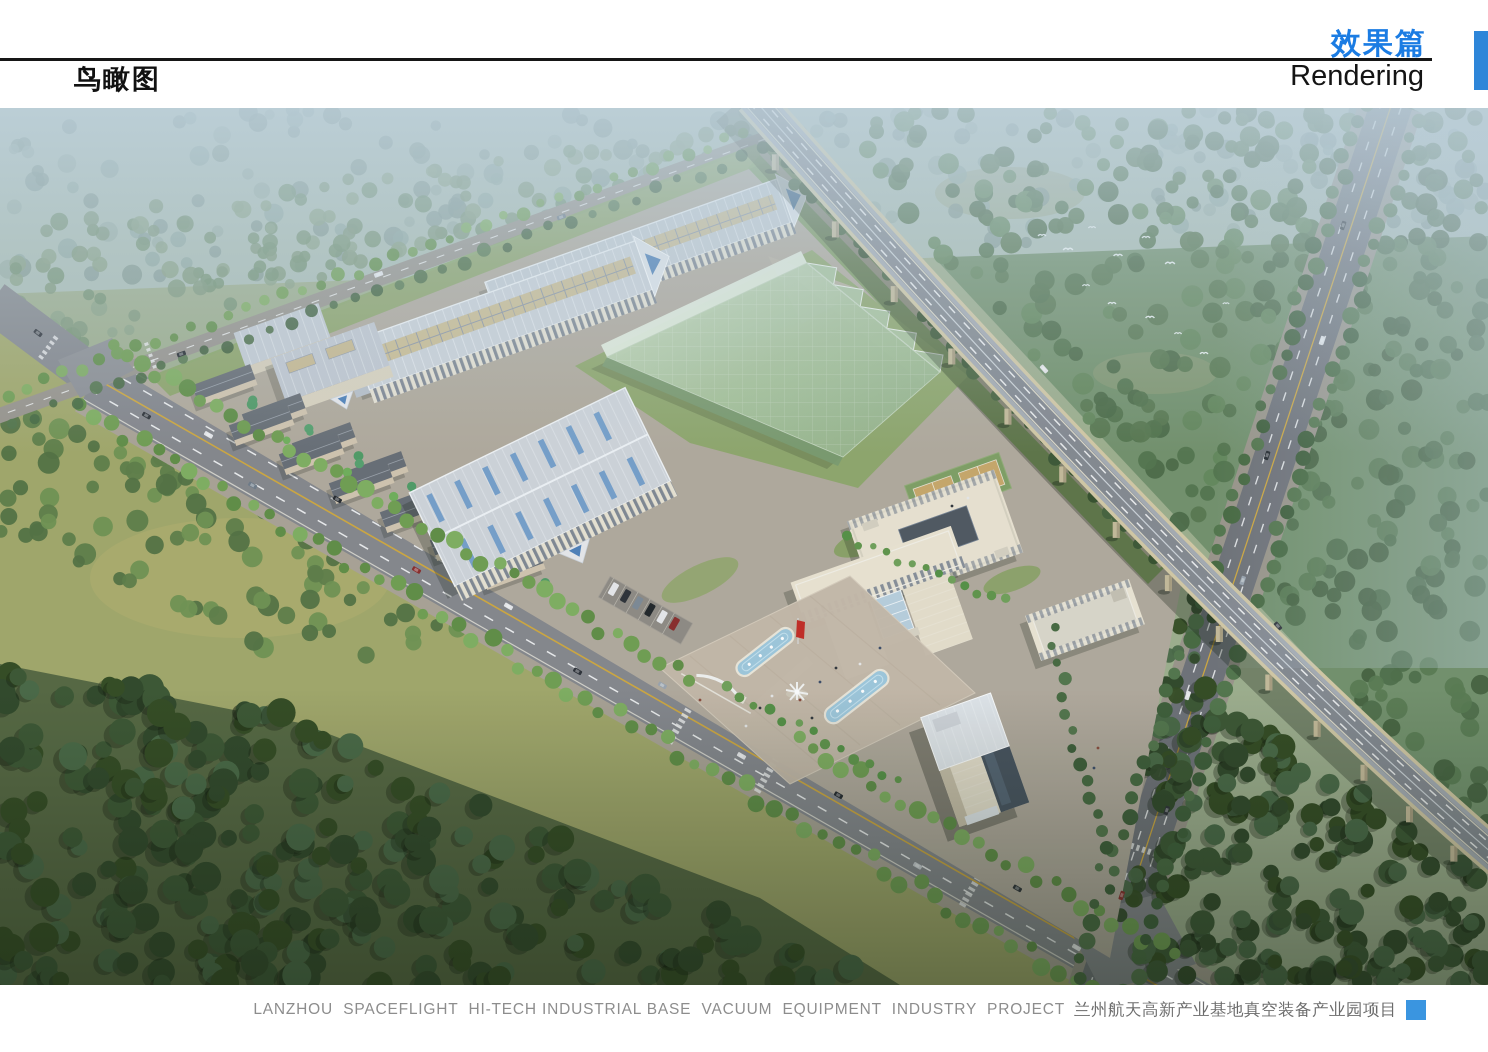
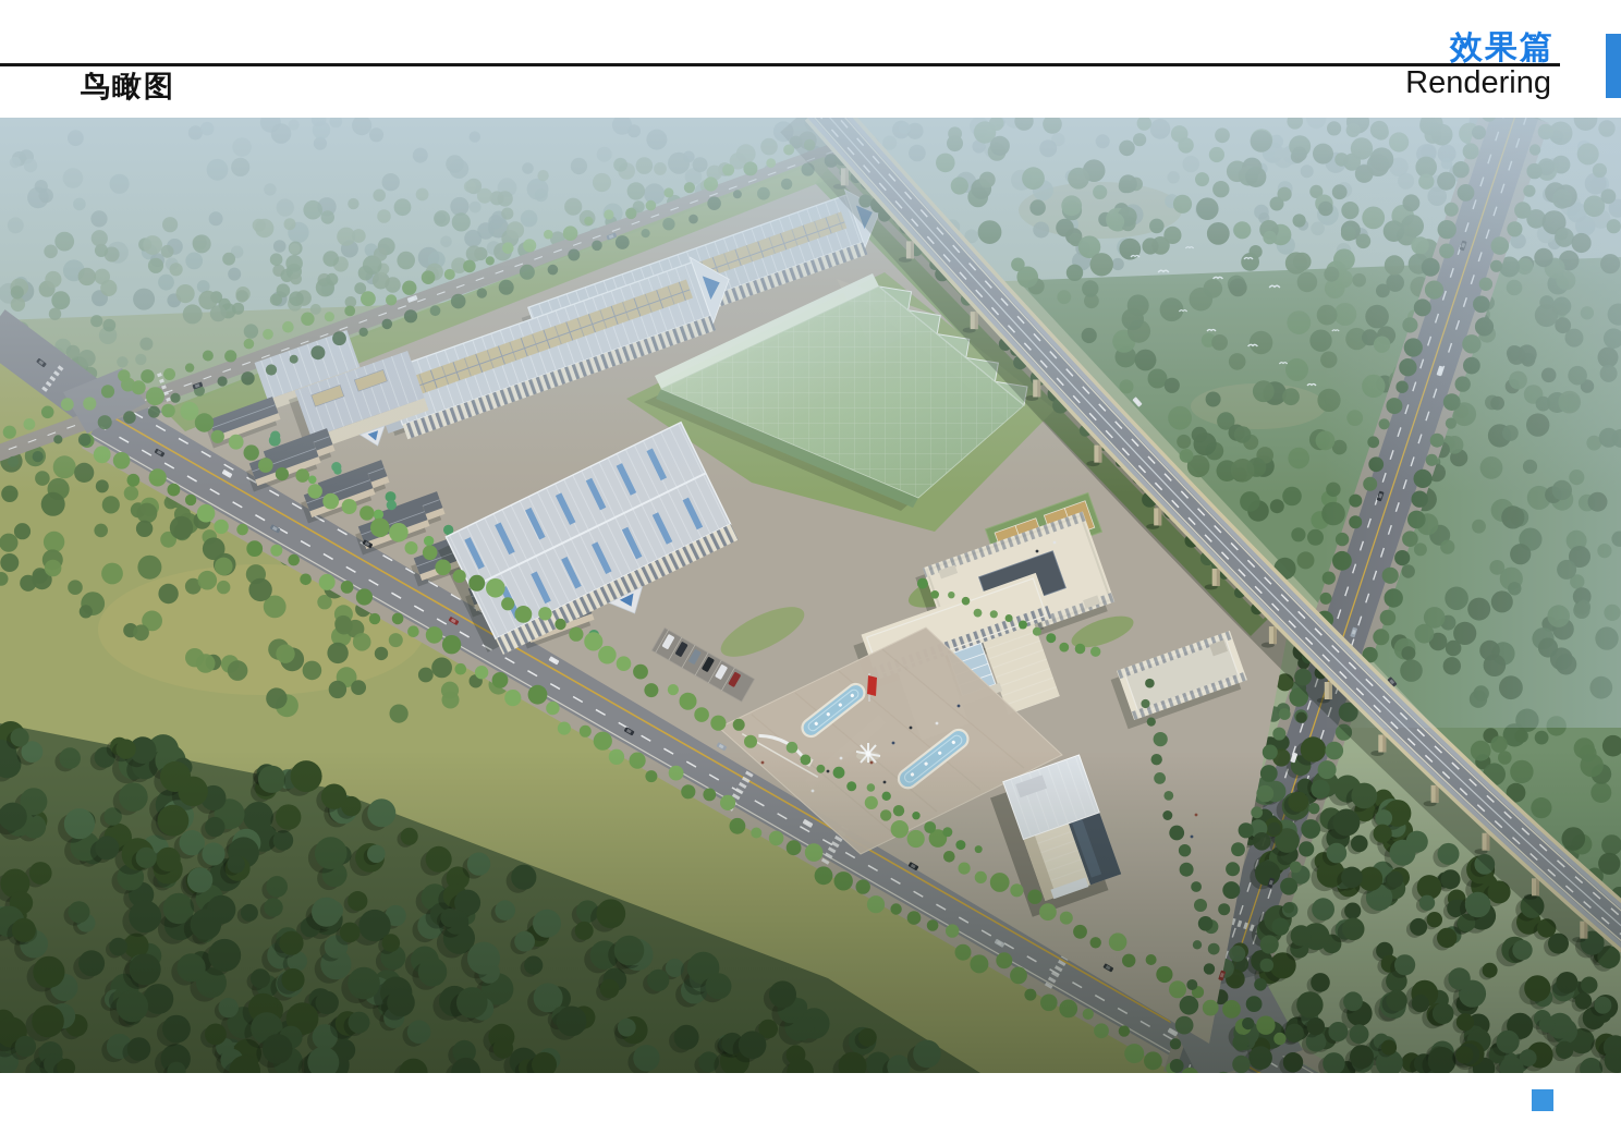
  鸟瞰图
  效果篇
  Rendering
- LANZHOU SPACEFLIGHT HI-TECH INDUSTRIAL BASE VACUUM EQUIPMENT INDUSTRY PROJECT
- 兰州航天高新产业基地真空装备产业园项目
